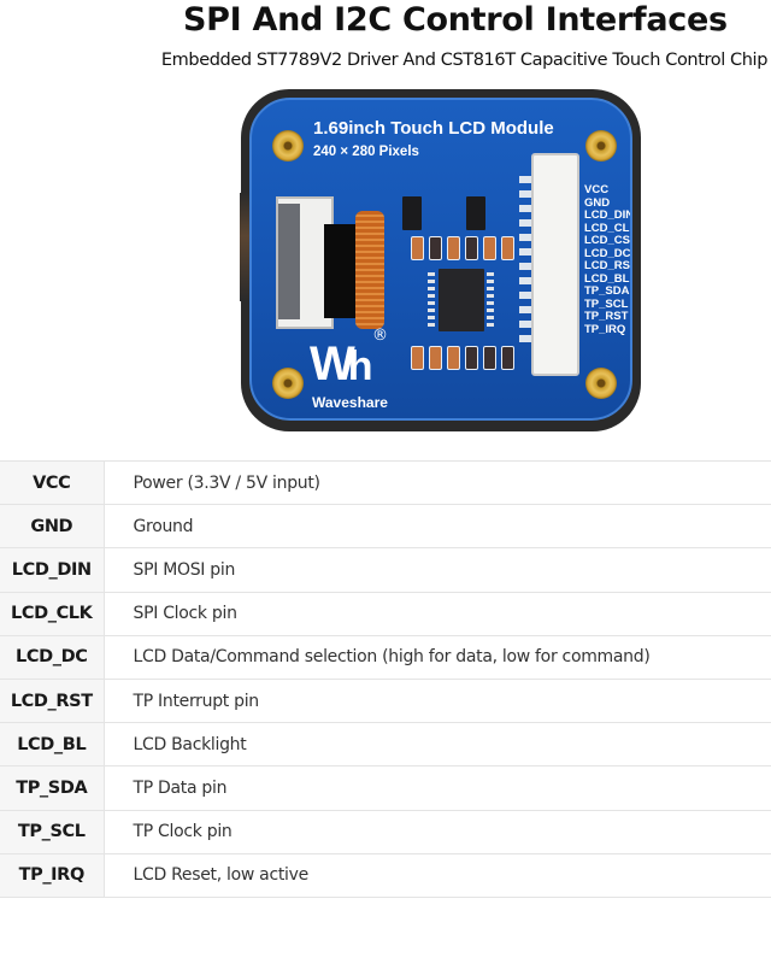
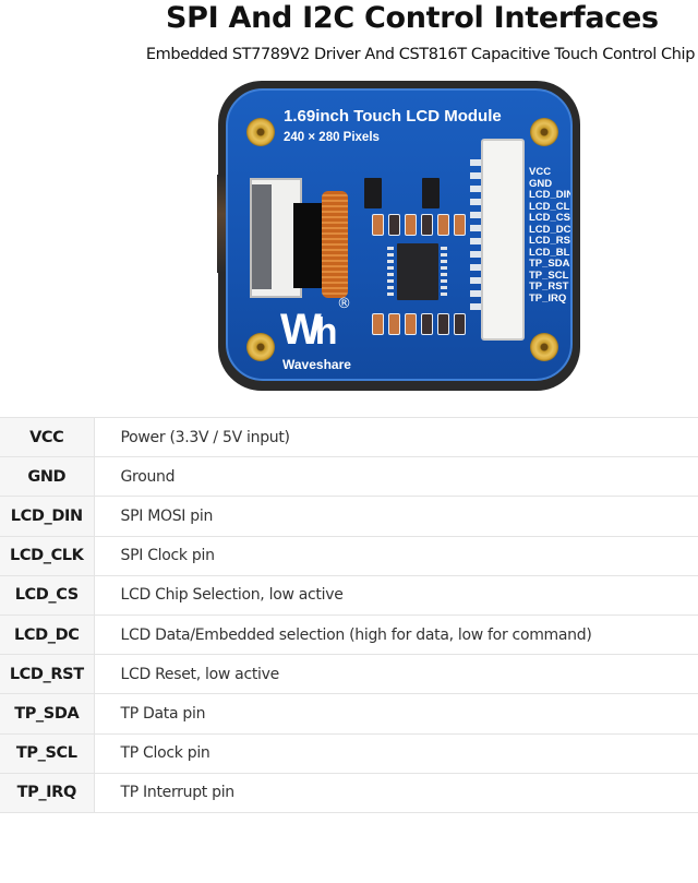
  SPI And I2C Control Interfaces
  Embedded ST7789V2 Driver And CST816T Capacitive Touch Control Chip
  1.69inch Touch LCD Module
  240 × 280 Pixels
  VCC
  GND
  LCD_DIN
  LCD_CL
  LCD_CS
  LCD_DC
  LCD_RS
  LCD_BL
  TP_SDA
  TP_SCL
  TP_RST
  TP_IRQ
  Wh
  ®
  Waveshare
  VCC	Power (3.3V / 5V input)
  GND	Ground
  LCD_DIN	SPI MOSI pin
  LCD_CLK	SPI Clock pin
+ LCD_CS	LCD Chip Selection, low active
- LCD_DC	LCD Data/Command selection (high for data, low for command)
+ LCD_DC	LCD Data/Embedded selection (high for data, low for command)
- LCD_RST	TP Interrupt pin
+ LCD_RST	LCD Reset, low active
- LCD_BL	LCD Backlight
  TP_SDA	TP Data pin
  TP_SCL	TP Clock pin
- TP_IRQ	LCD Reset, low active
+ TP_IRQ	TP Interrupt pin
